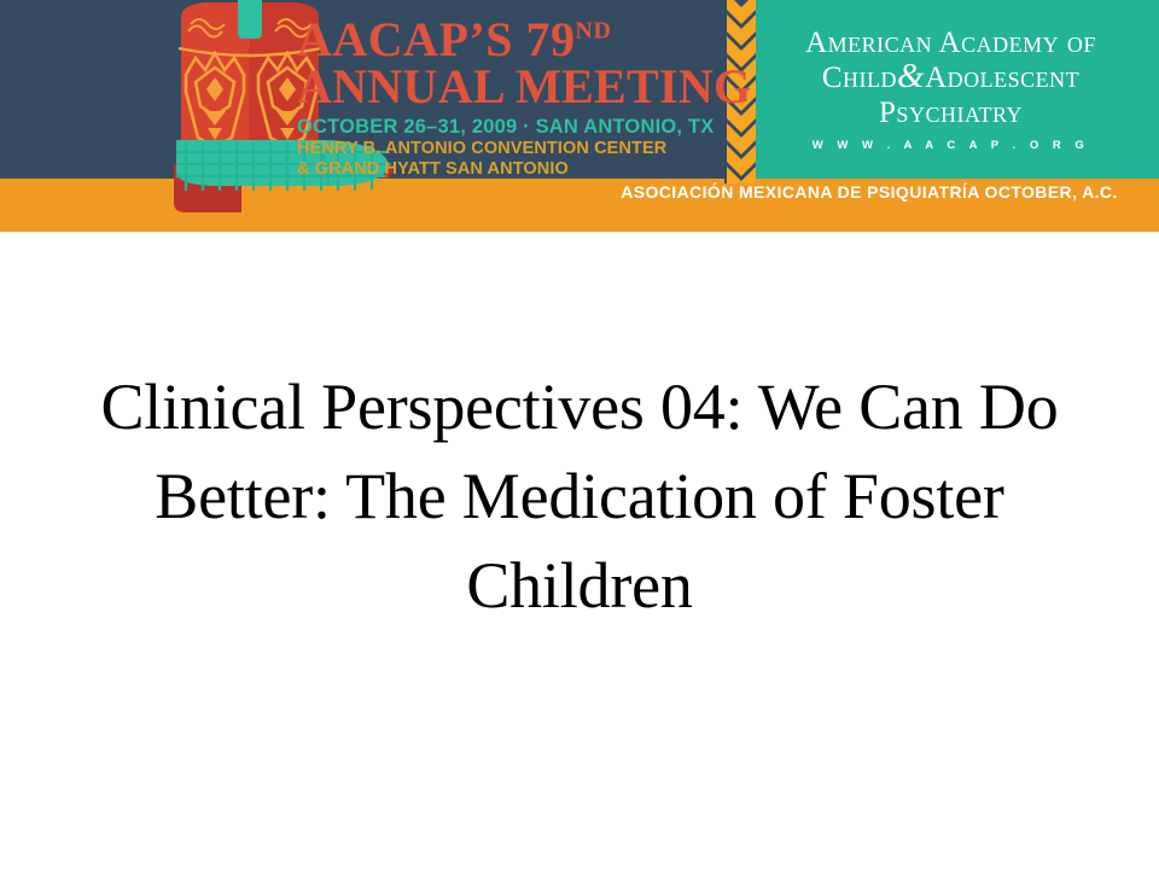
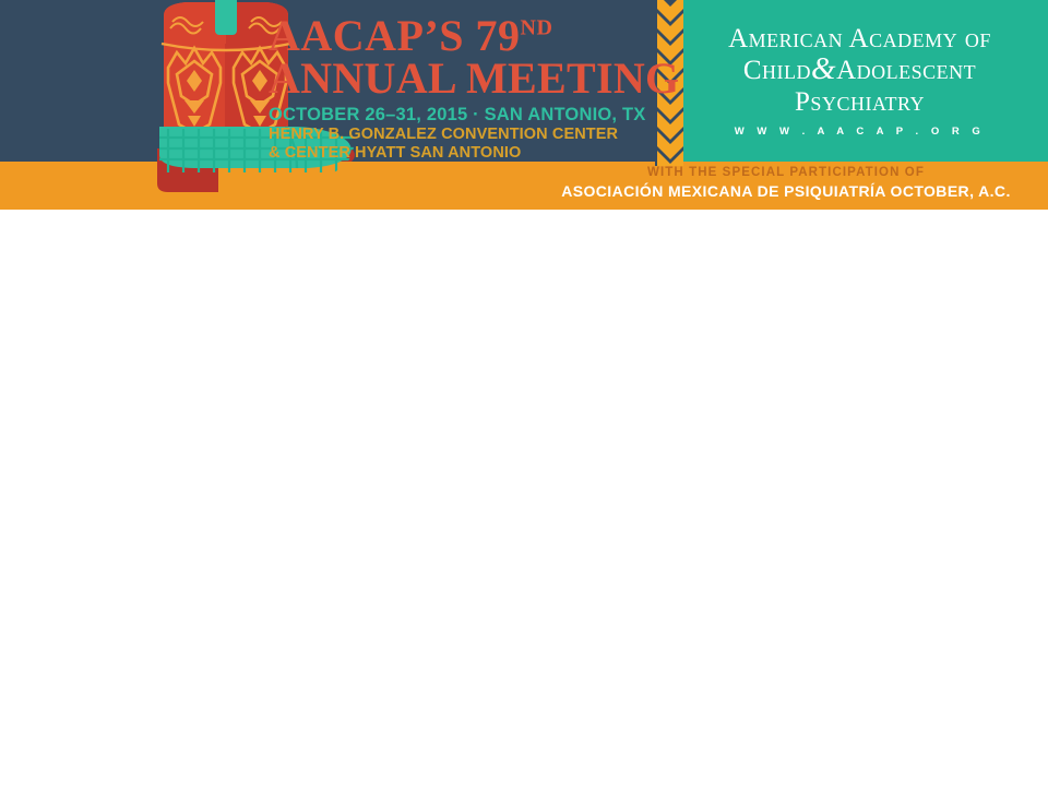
  AACAP’S 79ND
  ANNUAL MEETING
- OCTOBER 26–31, 2009 · SAN ANTONIO, TX
+ OCTOBER 26–31, 2015 · SAN ANTONIO, TX
- HENRY B. ANTONIO CONVENTION CENTER
+ HENRY B. GONZALEZ CONVENTION CENTER
- & GRAND HYATT SAN ANTONIO
+ & CENTER HYATT SAN ANTONIO
  American Academy of
  Child&Adolescent
  Psychiatry
  W W W . A A C A P . O R G
+ WITH THE SPECIAL PARTICIPATION OF
  ASOCIACIÓN MEXICANA DE PSIQUIATRÍA OCTOBER, A.C.
- Clinical Perspectives 04: We Can Do Better: The Medication of Foster Children
